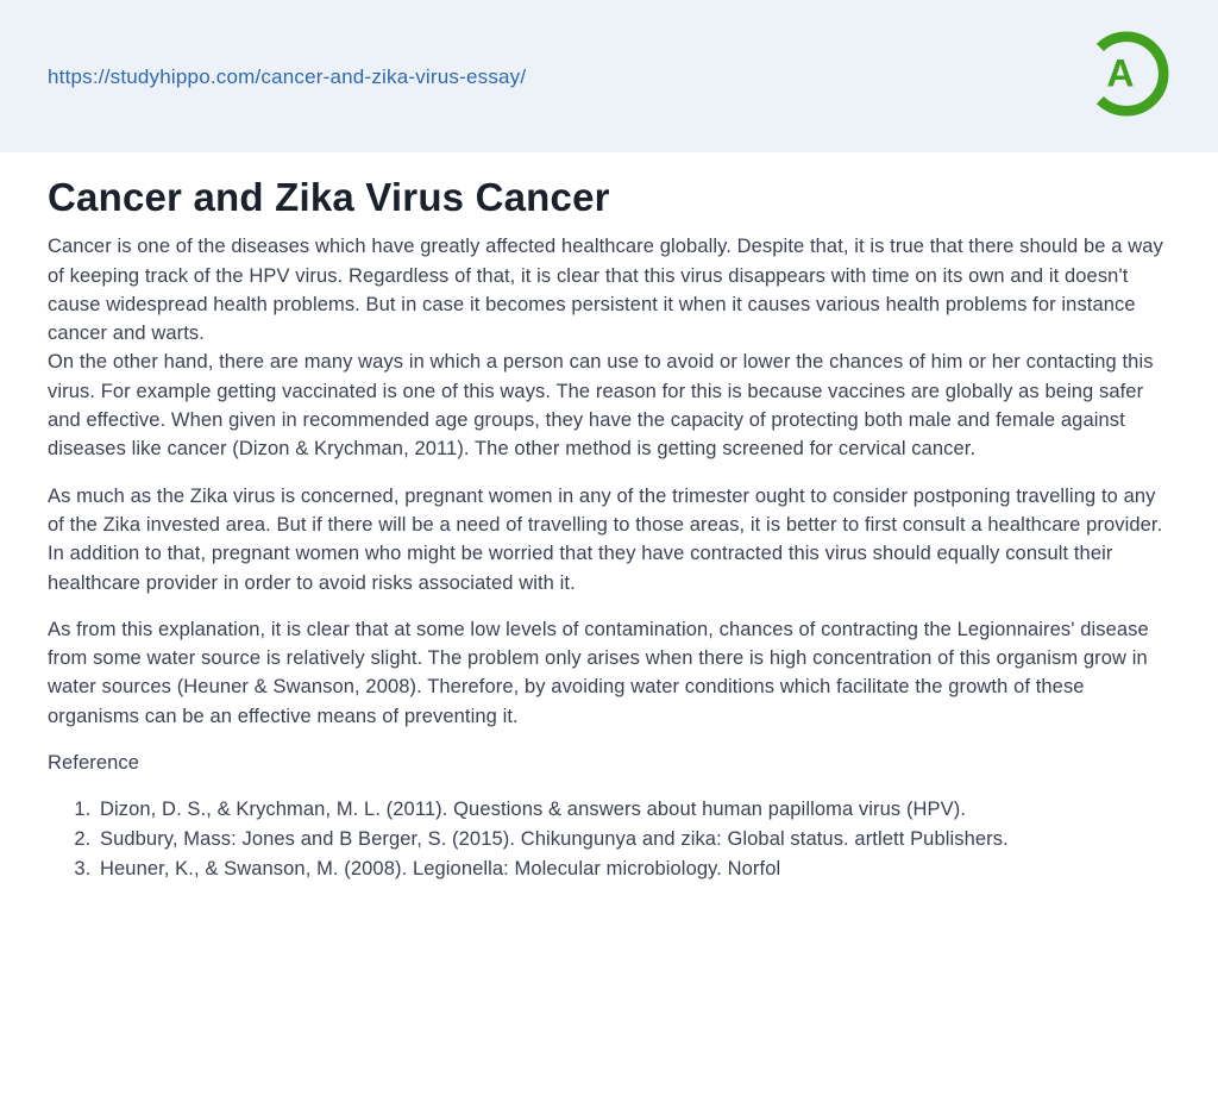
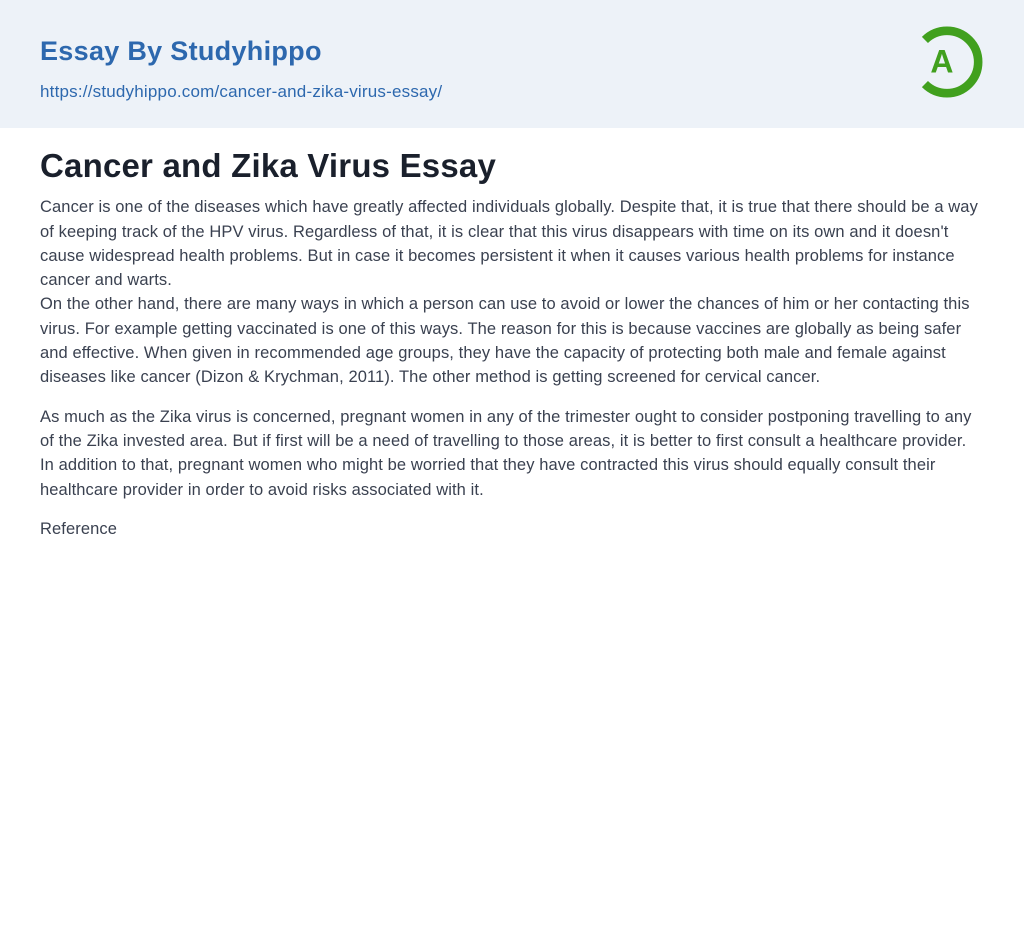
+ Essay By Studyhippo
  https://studyhippo.com/cancer-and-zika-virus-essay/
  A
- Cancer and Zika Virus Cancer
+ Cancer and Zika Virus Essay
- Cancer is one of the diseases which have greatly affected healthcare globally. Despite that, it is true that there should be a way of keeping track of the HPV virus. Regardless of that, it is clear that this virus disappears with time on its own and it doesn't cause widespread health problems. But in case it becomes persistent it when it causes various health problems for instance cancer and warts.
+ Cancer is one of the diseases which have greatly affected individuals globally. Despite that, it is true that there should be a way of keeping track of the HPV virus. Regardless of that, it is clear that this virus disappears with time on its own and it doesn't cause widespread health problems. But in case it becomes persistent it when it causes various health problems for instance cancer and warts.
  On the other hand, there are many ways in which a person can use to avoid or lower the chances of him or her contacting this virus. For example getting vaccinated is one of this ways. The reason for this is because vaccines are globally as being safer and effective. When given in recommended age groups, they have the capacity of protecting both male and female against diseases like cancer (Dizon & Krychman, 2011). The other method is getting screened for cervical cancer.
- As much as the Zika virus is concerned, pregnant women in any of the trimester ought to consider postponing travelling to any of the Zika invested area. But if there will be a need of travelling to those areas, it is better to first consult a healthcare provider. In addition to that, pregnant women who might be worried that they have contracted this virus should equally consult their healthcare provider in order to avoid risks associated with it.
+ As much as the Zika virus is concerned, pregnant women in any of the trimester ought to consider postponing travelling to any of the Zika invested area. But if first will be a need of travelling to those areas, it is better to first consult a healthcare provider. In addition to that, pregnant women who might be worried that they have contracted this virus should equally consult their healthcare provider in order to avoid risks associated with it.
- As from this explanation, it is clear that at some low levels of contamination, chances of contracting the Legionnaires' disease from some water source is relatively slight. The problem only arises when there is high concentration of this organism grow in water sources (Heuner & Swanson, 2008). Therefore, by avoiding water conditions which facilitate the growth of these organisms can be an effective means of preventing it.
  Reference
- Dizon, D. S., & Krychman, M. L. (2011). Questions & answers about human papilloma virus (HPV).
- Sudbury, Mass: Jones and B Berger, S. (2015). Chikungunya and zika: Global status. artlett Publishers.
- Heuner, K., & Swanson, M. (2008). Legionella: Molecular microbiology. Norfol
